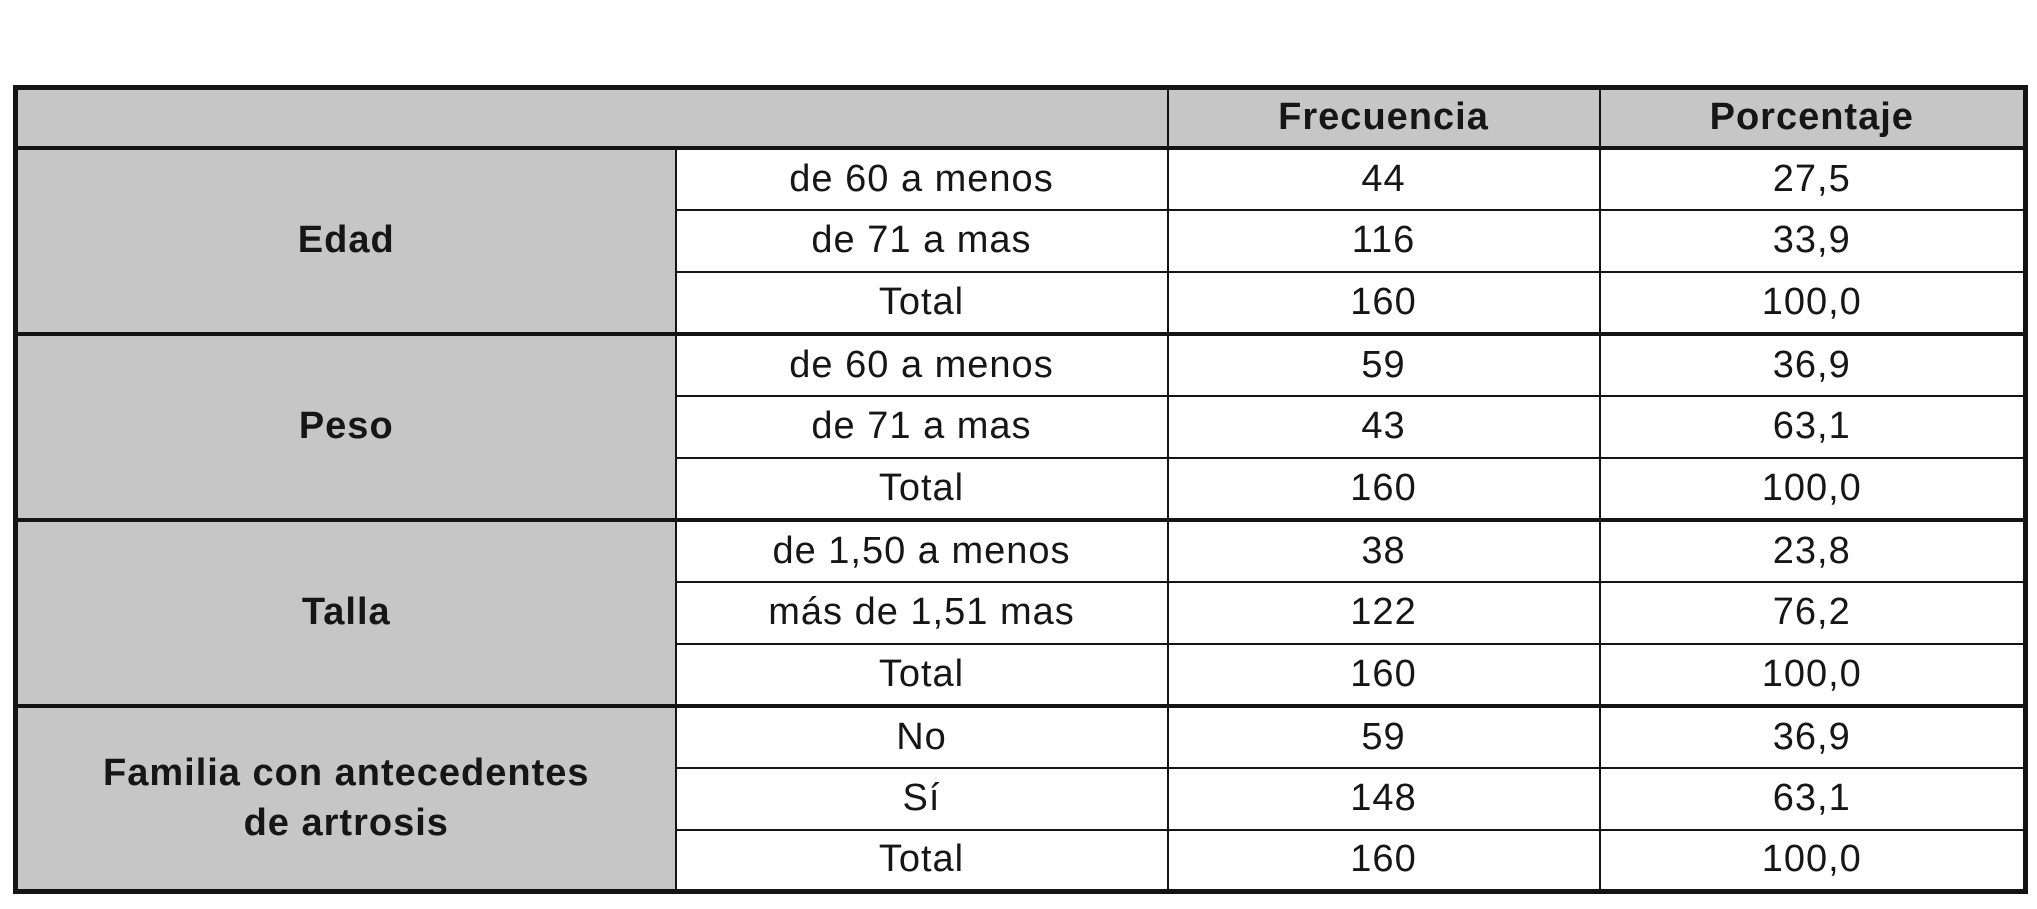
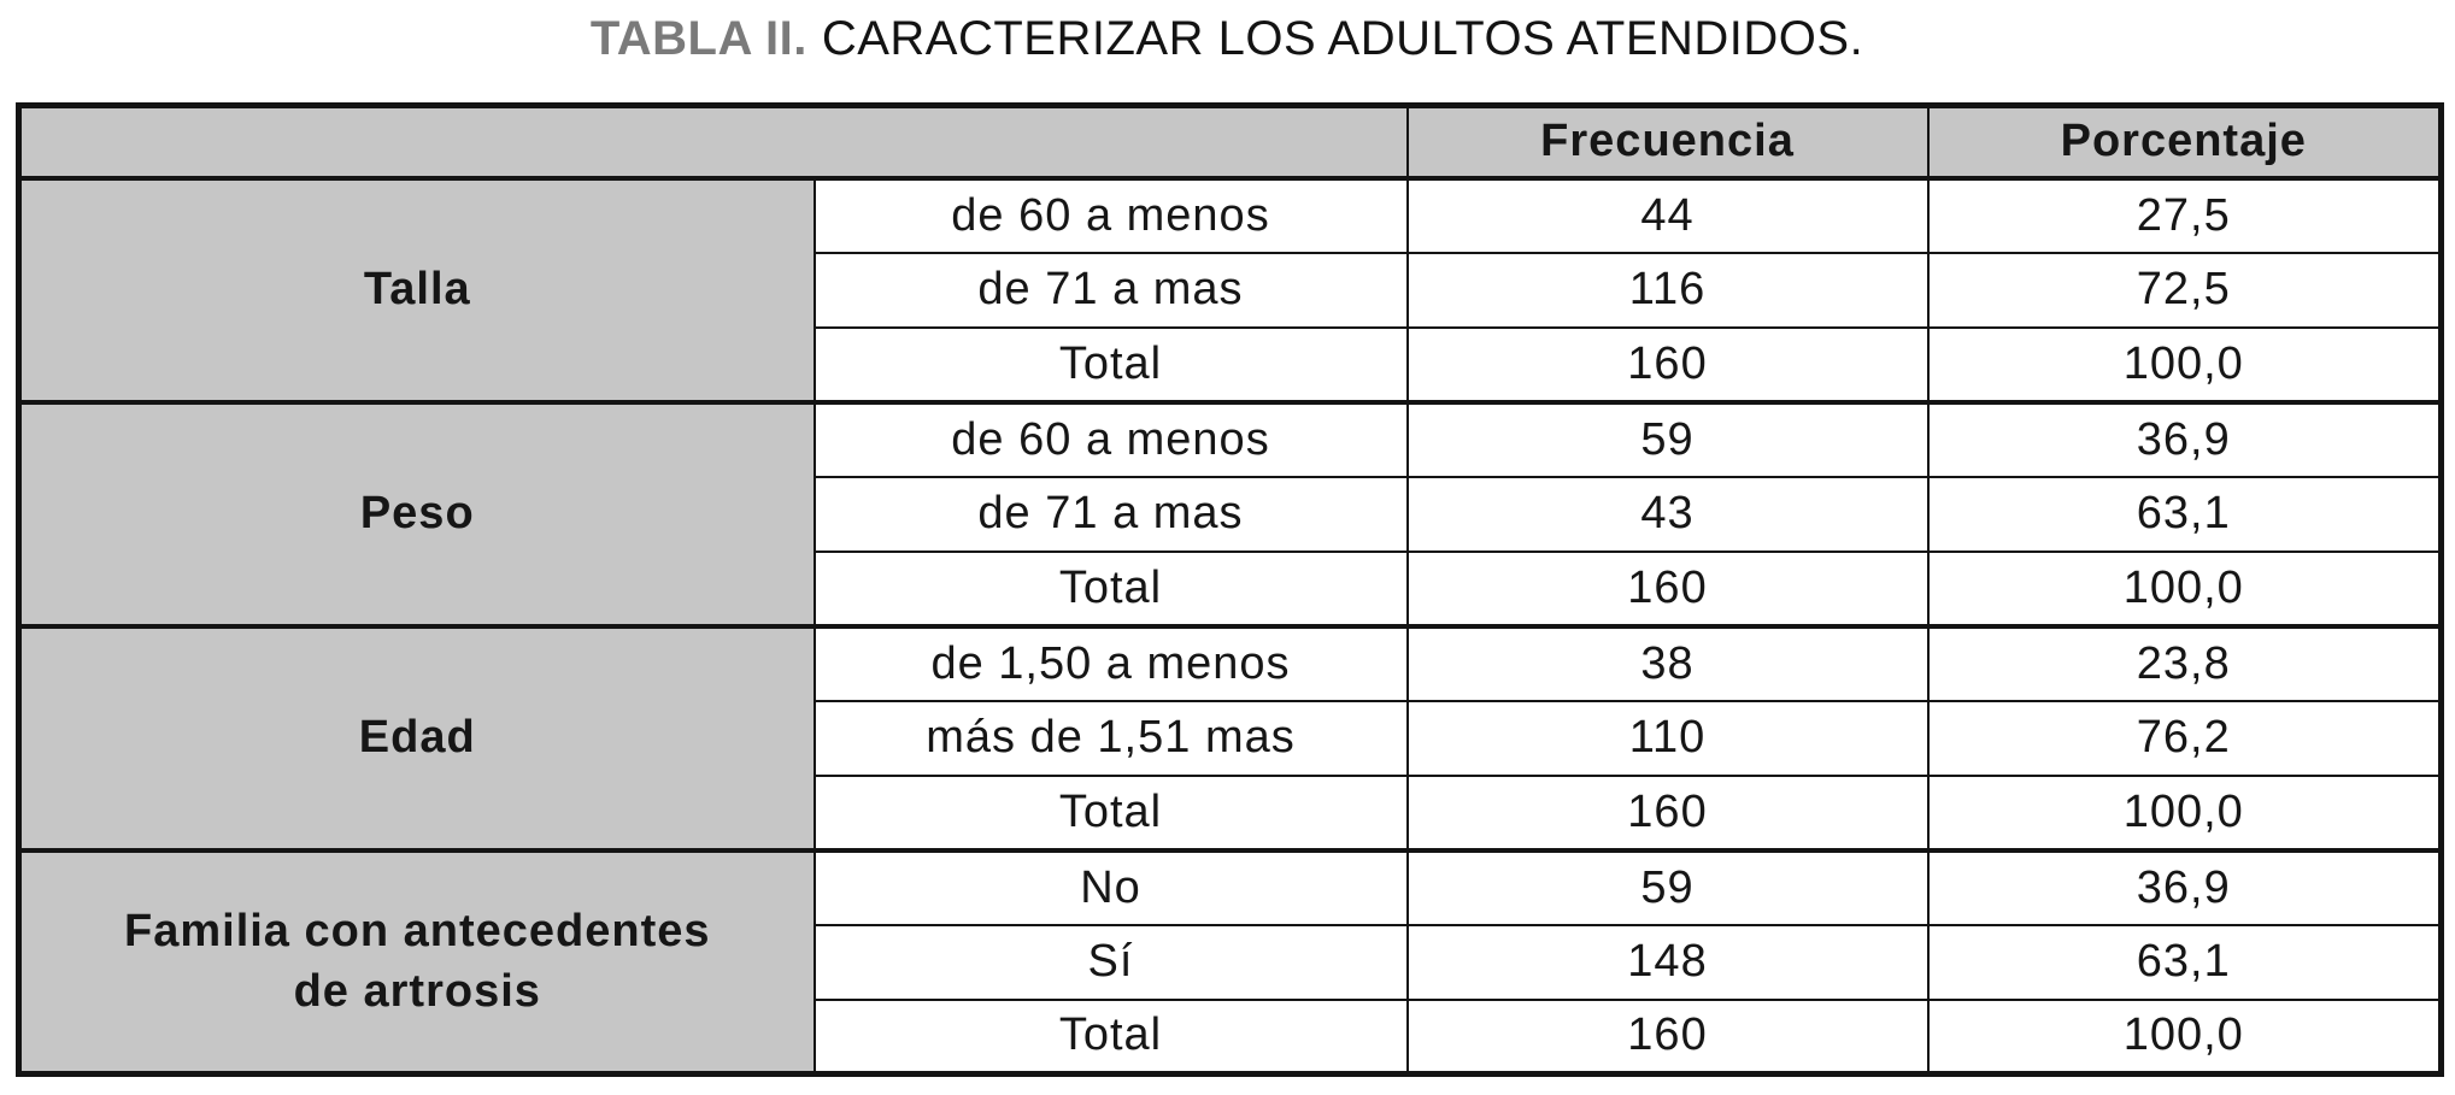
+ TABLA II. CARACTERIZAR LOS ADULTOS ATENDIDOS.
  	Frecuencia	Porcentaje
- Edad	de 60 a menos	44	27,5
+ Talla	de 60 a menos	44	27,5
- de 71 a mas	116	33,9
+ de 71 a mas	116	72,5
  Total	160	100,0
  Peso	de 60 a menos	59	36,9
  de 71 a mas	43	63,1
  Total	160	100,0
- Talla	de 1,50 a menos	38	23,8
+ Edad	de 1,50 a menos	38	23,8
- más de 1,51 mas	122	76,2
+ más de 1,51 mas	110	76,2
  Total	160	100,0
  Familia con antecedentes de artrosis	No	59	36,9
  Sí	148	63,1
  Total	160	100,0
